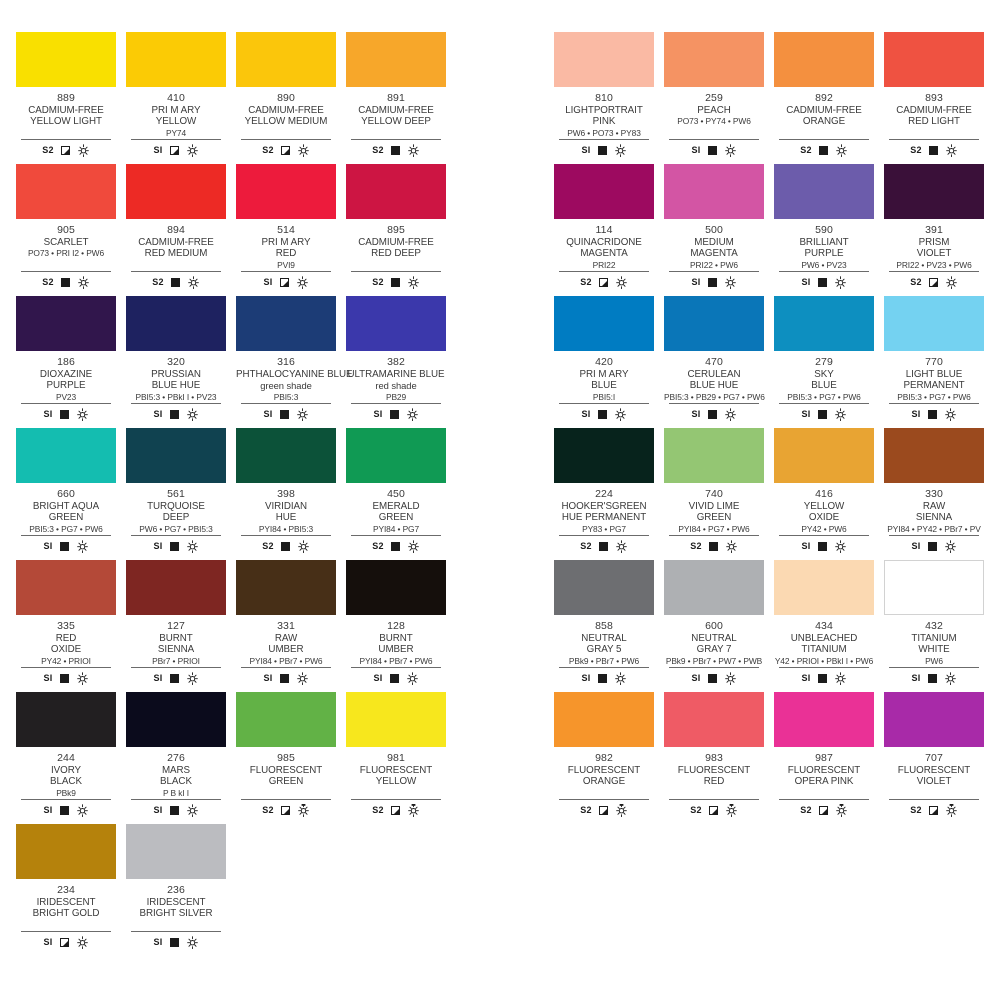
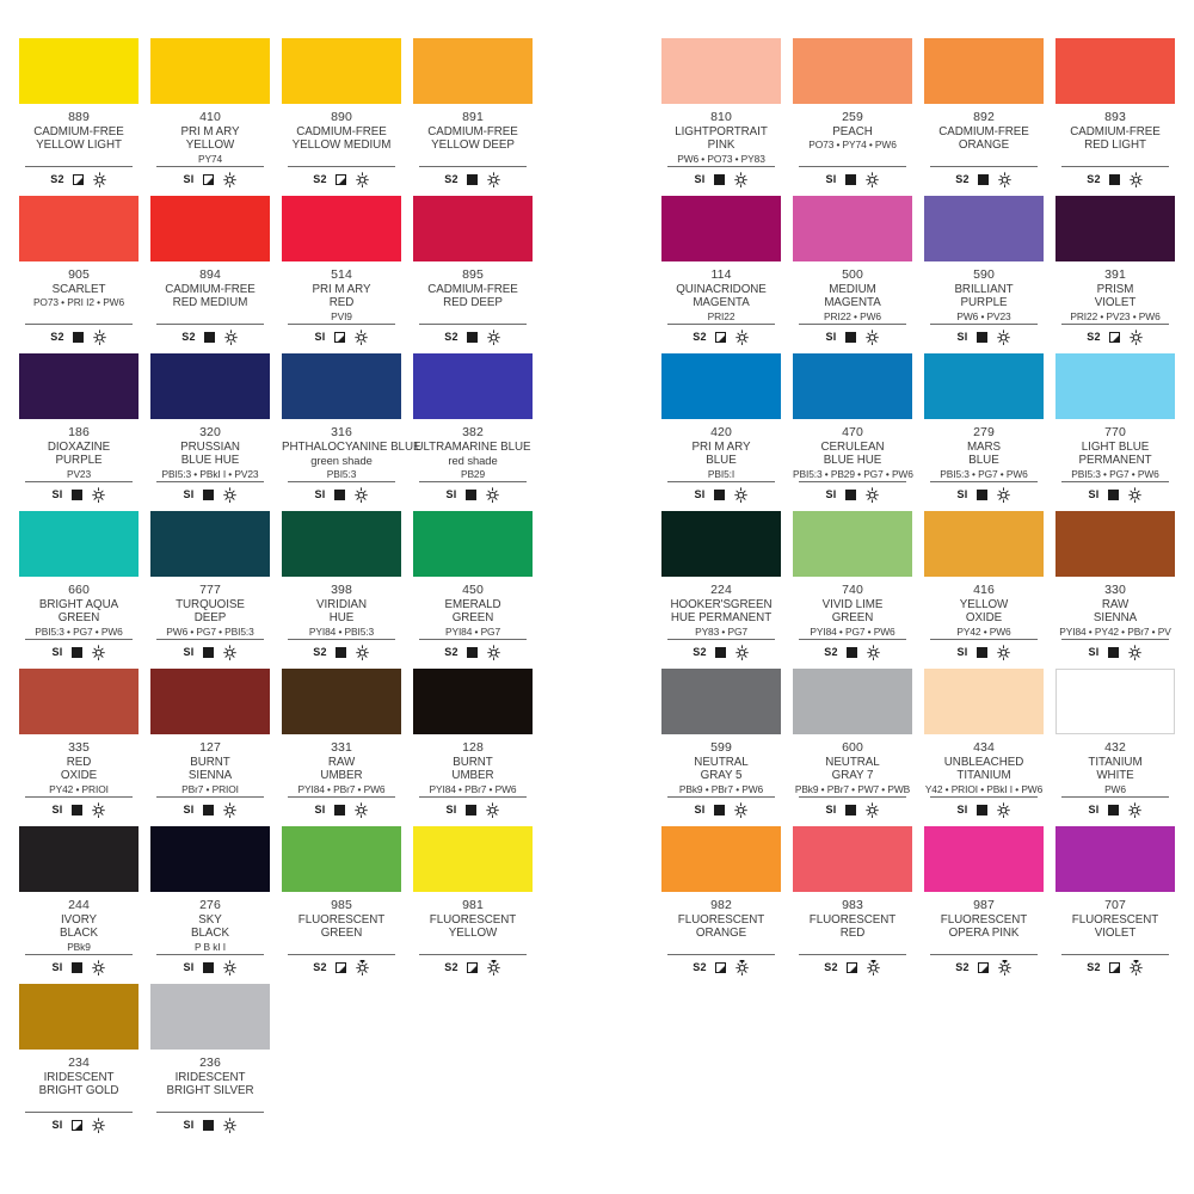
  889
  CADMIUM-FREE
  YELLOW LIGHT
  S2
  410
  PRI M ARY
  YELLOW
  PY74
  SI
  890
  CADMIUM-FREE
  YELLOW MEDIUM
  S2
  891
  CADMIUM-FREE
  YELLOW DEEP
  S2
  905
  SCARLET
  PO73 • PRI I2 • PW6
  S2
  894
  CADMIUM-FREE
  RED MEDIUM
  S2
  514
  PRI M ARY
  RED
  PVI9
  SI
  895
  CADMIUM-FREE
  RED DEEP
  S2
  186
  DIOXAZINE
  PURPLE
  PV23
  SI
  320
  PRUSSIAN
  BLUE HUE
  PBI5:3 • PBkI I • PV23
  SI
  316
  PHTHALOCYANINE BLU
  green shade
  PBI5:3
  SI
  382
  ULTRAMARINE BLUE
  red shade
  PB29
  SI
  660
  BRIGHT AQUA
  GREEN
  PBI5:3 • PG7 • PW6
  SI
- 561
+ 777
  TURQUOISE
  DEEP
  PW6 • PG7 • PBI5:3
  SI
  398
  VIRIDIAN
  HUE
  PYI84 • PBI5:3
  S2
  450
  EMERALD
  GREEN
  PYI84 • PG7
  S2
  335
  RED
  OXIDE
  PY42 • PRIOI
  SI
  127
  BURNT
  SIENNA
  PBr7 • PRIOI
  SI
  331
  RAW
  UMBER
  PYI84 • PBr7 • PW6
  SI
  128
  BURNT
  UMBER
  PYI84 • PBr7 • PW6
  SI
  244
  IVORY
  BLACK
  PBk9
  SI
  276
- MARS
+ SKY
  BLACK
  P B kI I
  SI
  985
  FLUORESCENT
  GREEN
  S2
  981
  FLUORESCENT
  YELLOW
  S2
  234
  IRIDESCENT
  BRIGHT GOLD
  SI
  236
  IRIDESCENT
  BRIGHT SILVER
  SI
  810
  LIGHTPORTRAIT
  PINK
  PW6 • PO73 • PY83
  SI
  259
  PEACH
  PO73 • PY74 • PW6
  SI
  892
  CADMIUM-FREE
  ORANGE
  S2
  893
  CADMIUM-FREE
  RED LIGHT
  S2
  114
  QUINACRIDONE
  MAGENTA
  PRI22
  S2
  500
  MEDIUM
  MAGENTA
  PRI22 • PW6
  SI
  590
  BRILLIANT
  PURPLE
  PW6 • PV23
  SI
  391
  PRISM
  VIOLET
  PRI22 • PV23 • PW6
  S2
  420
  PRI M ARY
  BLUE
  PBI5:I
  SI
  470
  CERULEAN
  BLUE HUE
  PBI5:3 • PB29 • PG7 • PW6
  SI
  279
- SKY
+ MARS
  BLUE
  PBI5:3 • PG7 • PW6
  SI
  770
  LIGHT BLUE
  PERMANENT
  PBI5:3 • PG7 • PW6
  SI
  224
  HOOKER'SGREEN
  HUE PERMANENT
  PY83 • PG7
  S2
  740
  VIVID LIME
  GREEN
  PYI84 • PG7 • PW6
  S2
  416
  YELLOW
  OXIDE
  PY42 • PW6
  SI
  330
  RAW
  SIENNA
  PYI84 • PY42 • PBr7 • PV
  SI
- 858
+ 599
  NEUTRAL
  GRAY 5
  PBk9 • PBr7 • PW6
  SI
  600
  NEUTRAL
  GRAY 7
  PBk9 • PBr7 • PW7 • PWB
  SI
  434
  UNBLEACHED
  TITANIUM
  Y42 • PRIOI • PBkI I • PW6
  SI
  432
  TITANIUM
  WHITE
  PW6
  SI
  982
  FLUORESCENT
  ORANGE
  S2
  983
  FLUORESCENT
  RED
  S2
  987
  FLUORESCENT
  OPERA PINK
  S2
  707
  FLUORESCENT
  VIOLET
  S2
